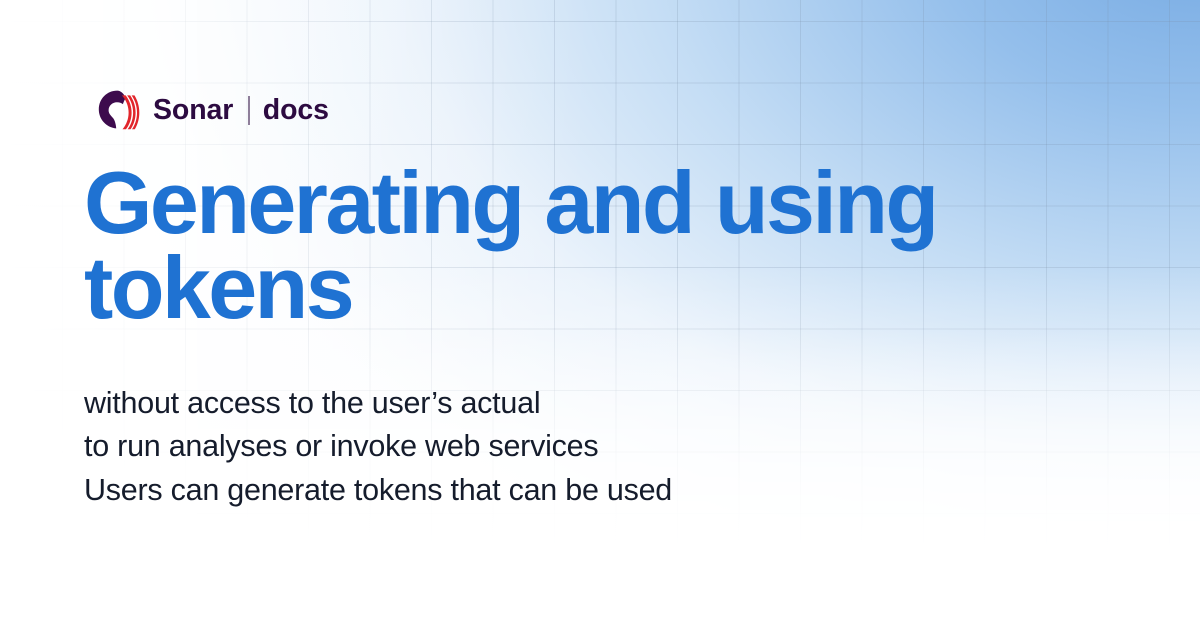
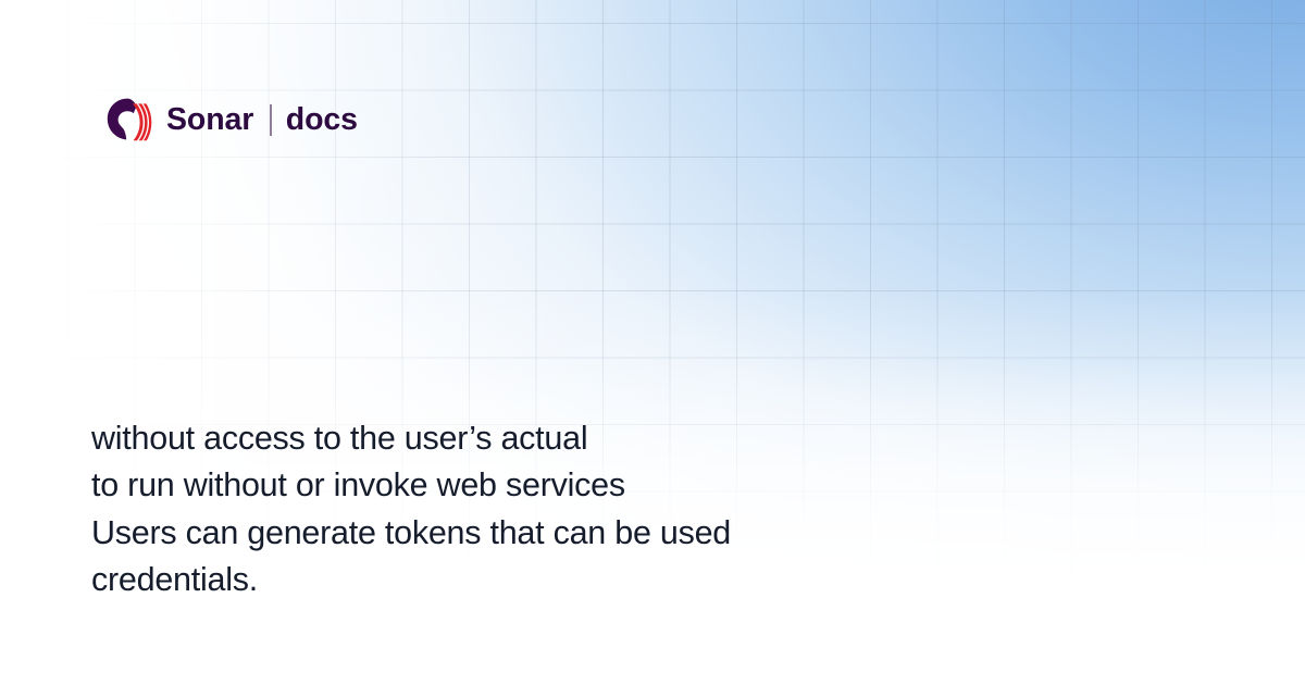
  Sonar
  docs
- Generating and using tokens
  without access to the user’s actual
- to run analyses or invoke web services
+ to run without or invoke web services
  Users can generate tokens that can be used
+ credentials.
